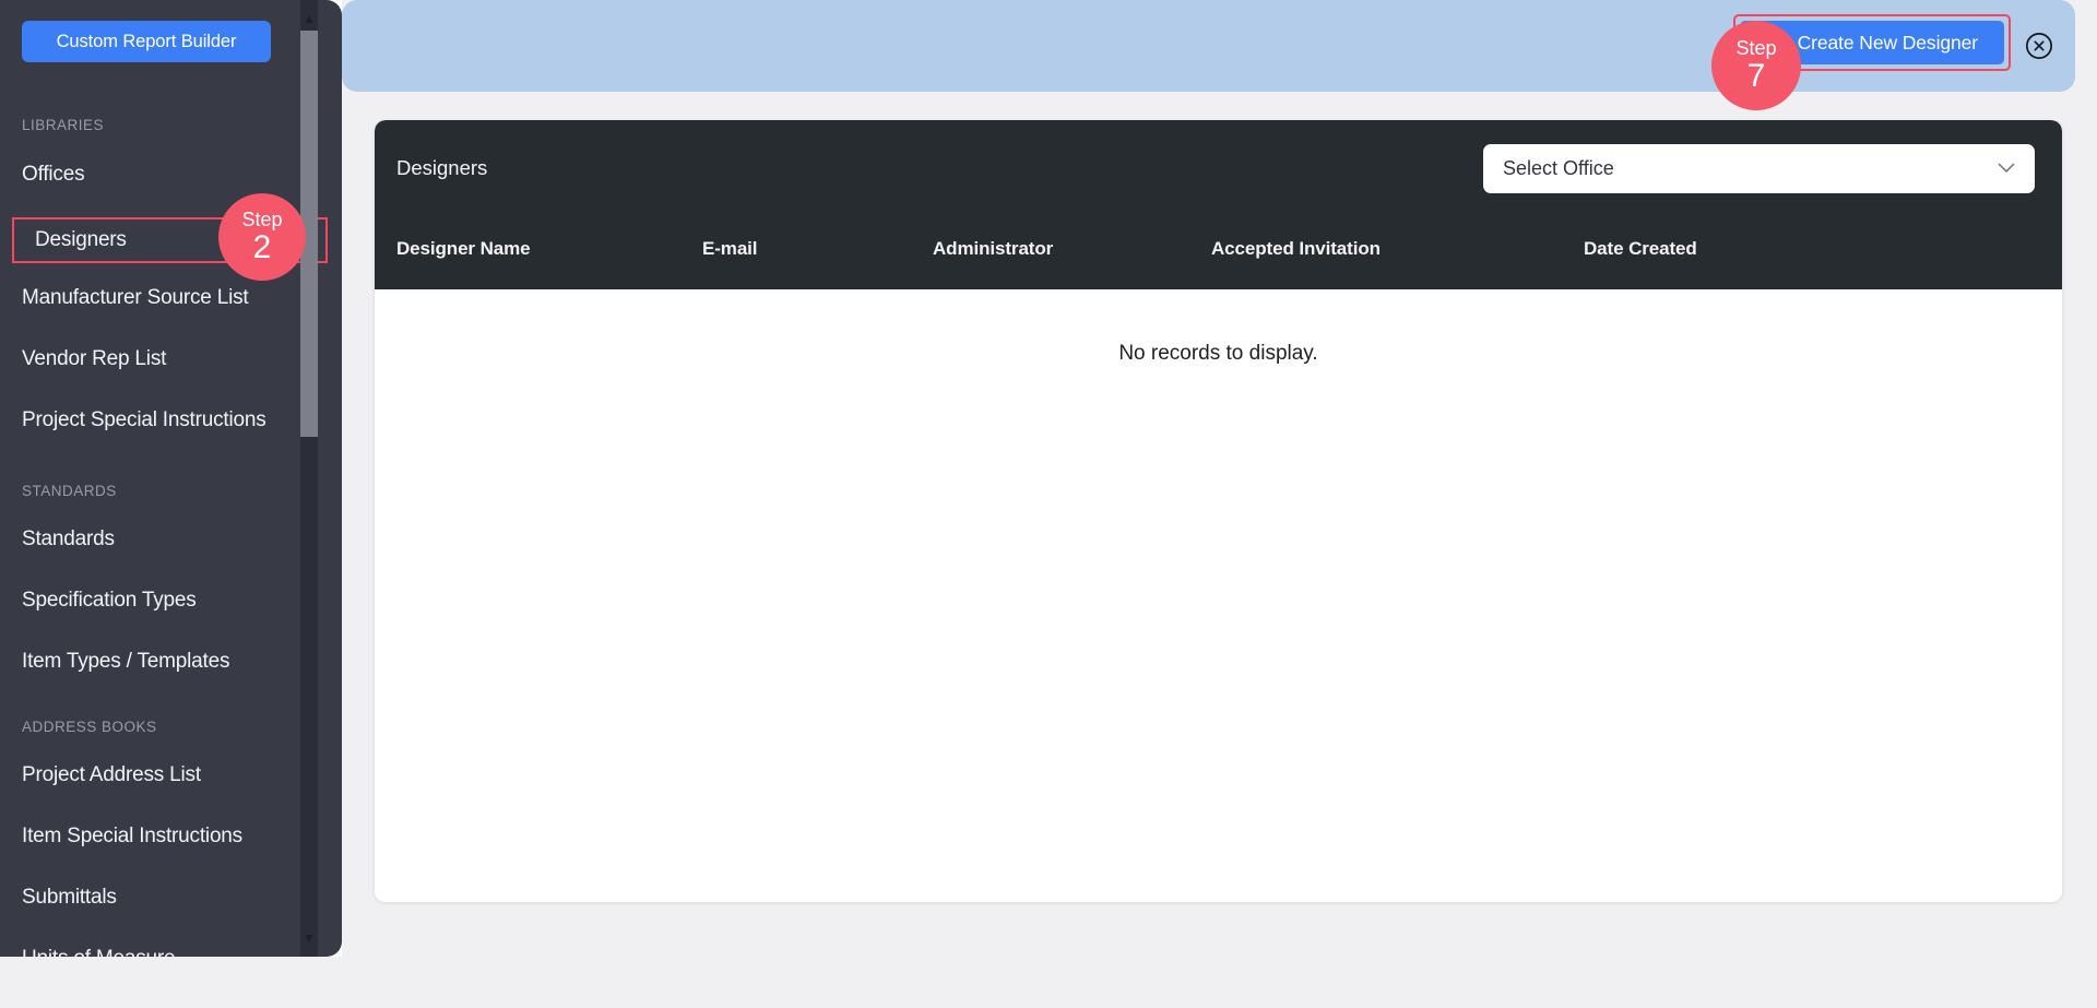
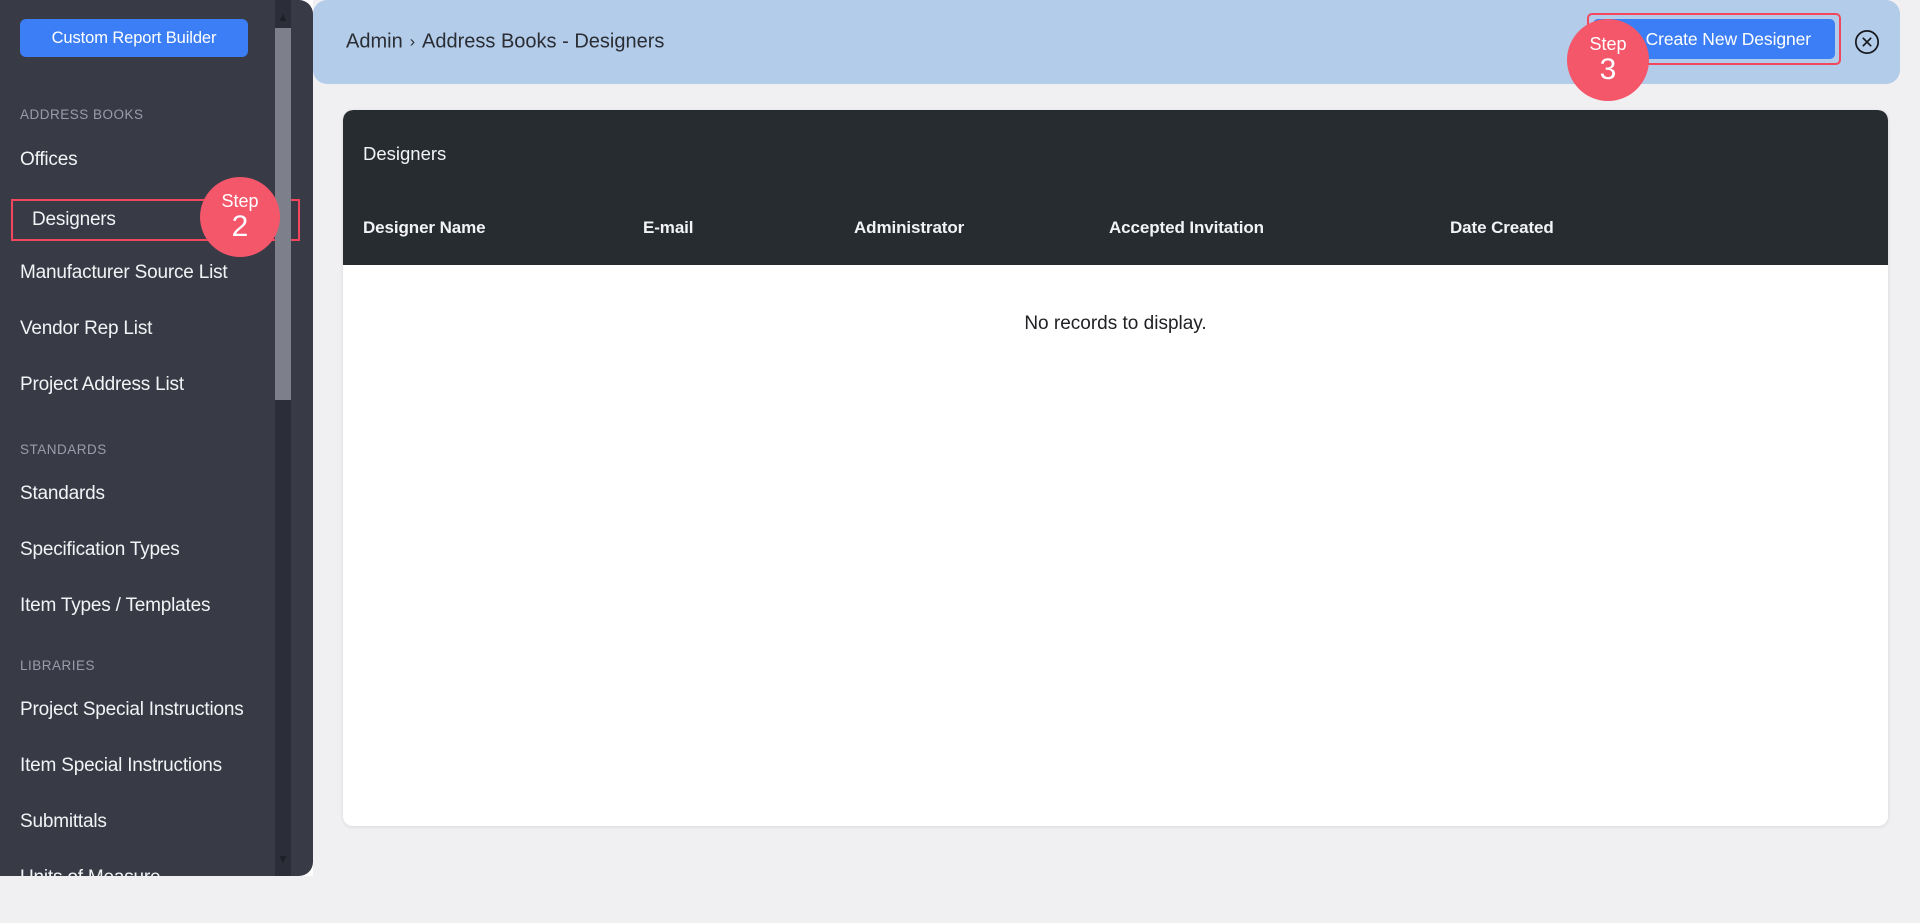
  Custom Report Builder
- LIBRARIES
+ ADDRESS BOOKS
  Offices
  Designers
  Manufacturer Source List
  Vendor Rep List
- Project Special Instructions
+ Project Address List
  STANDARDS
  Standards
  Specification Types
  Item Types / Templates
- ADDRESS BOOKS
+ LIBRARIES
- Project Address List
+ Project Special Instructions
  Item Special Instructions
  Submittals
+ Admin
+ ›
+ Address Books - Designers
  Create New Designer
  Designers
- Select Office
  Designer Name
  E-mail
  Administrator
  Accepted Invitation
  Date Created
  No records to display.
  Step
  2
  Step
- 7
+ 3
